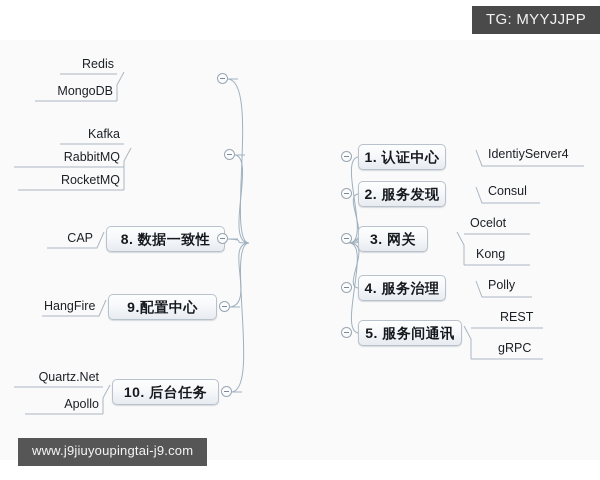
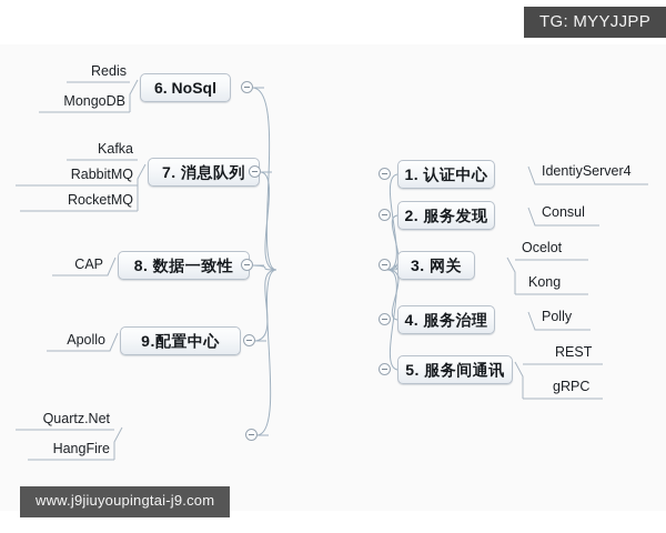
  1. 认证中心
  2. 服务发现
  3. 网关
  4. 服务治理
  5. 服务间通讯
  IdentiyServer4
  Consul
  Ocelot
  Kong
  Polly
  REST
  gRPC
+ 6. NoSql
+ 7. 消息队列
  8. 数据一致性
  9.配置中心
- 10. 后台任务
  Redis
  MongoDB
  Kafka
  RabbitMQ
  RocketMQ
  CAP
- HangFire
+ Apollo
  Quartz.Net
- Apollo
+ HangFire
  TG: MYYJJPP
  www.j9jiuyoupingtai-j9.com
